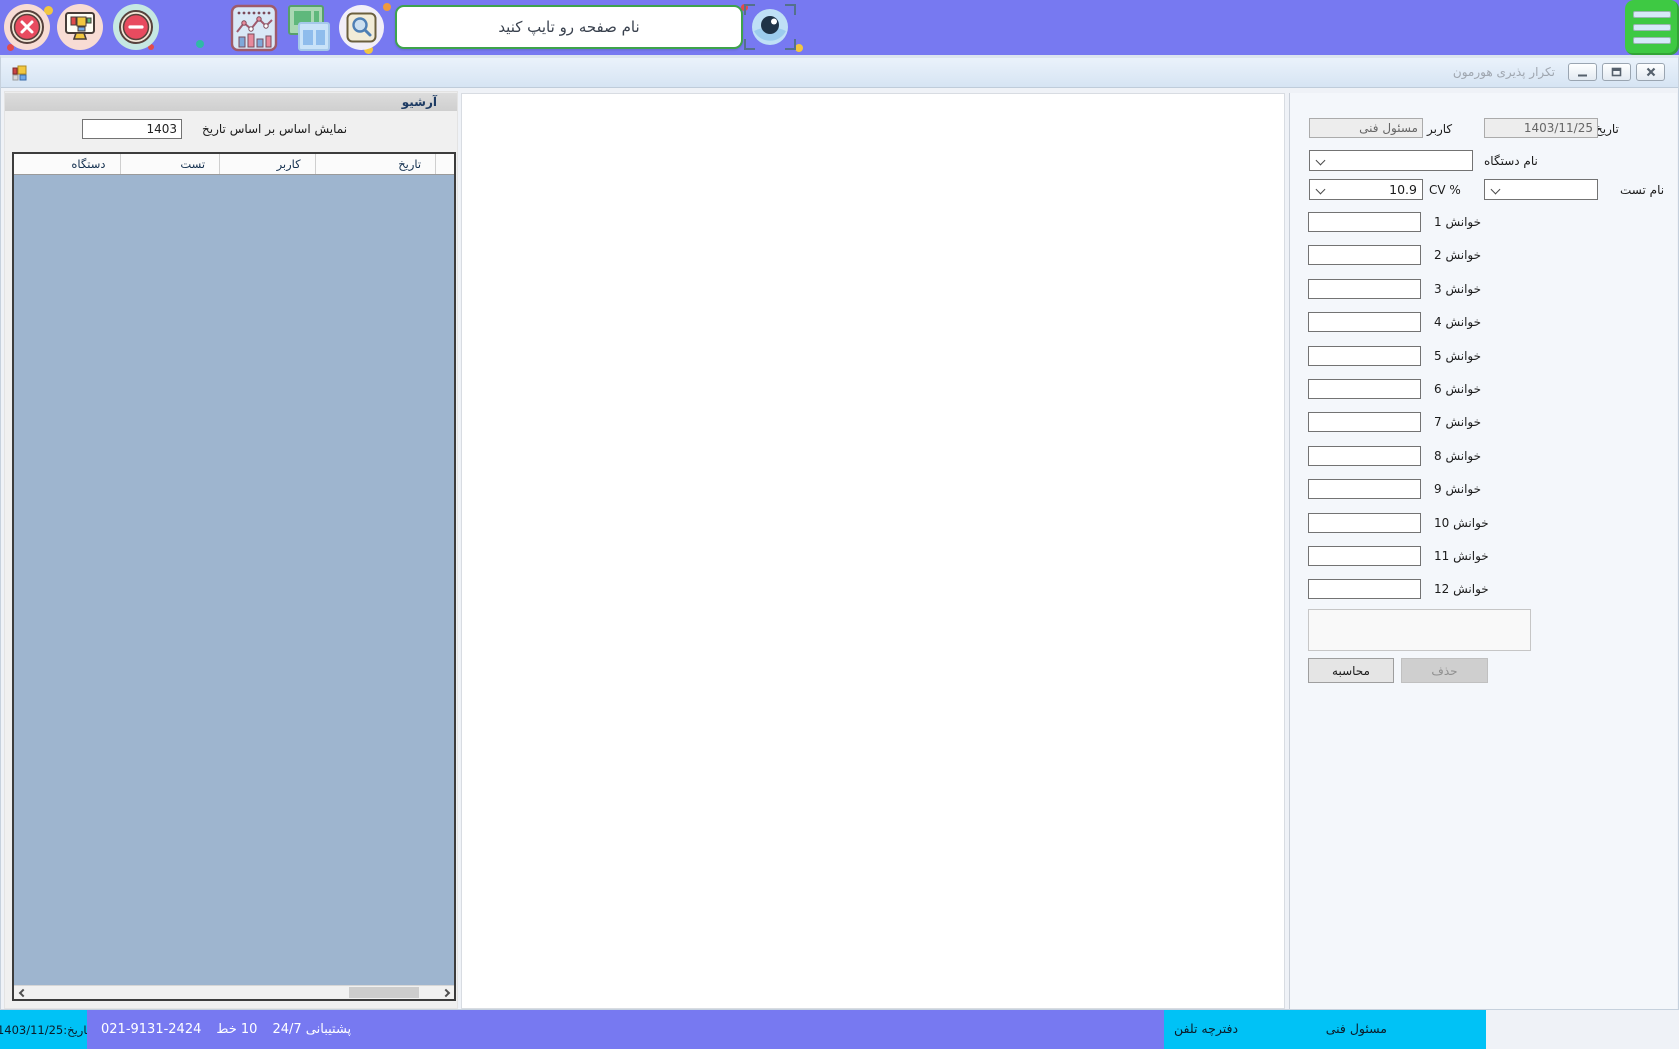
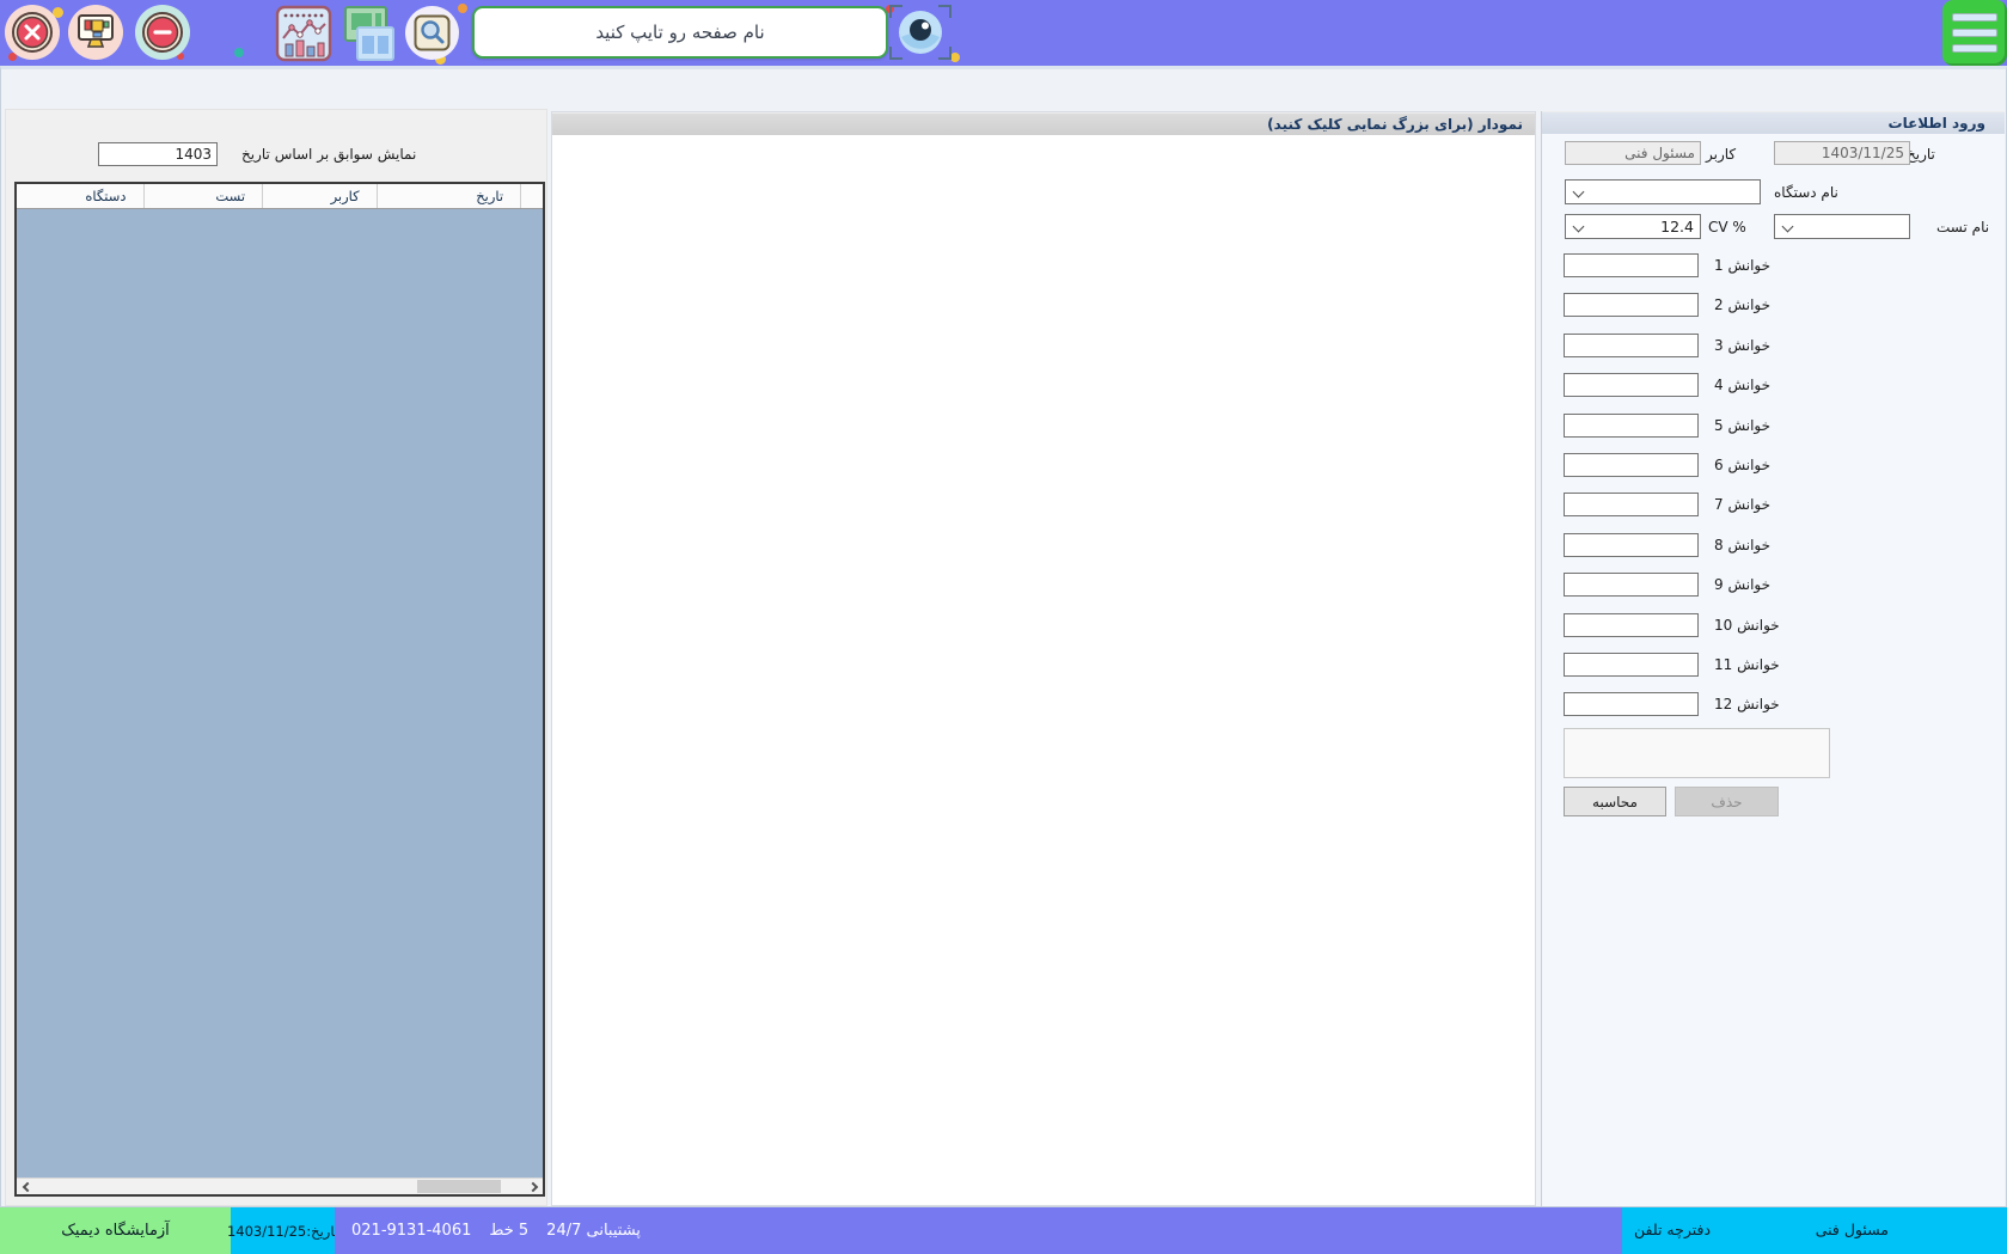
- تکرار پذیری هورمون
- آرشیو
  1403
- نمایش اساس بر اساس تاریخ
+ نمایش سوابق بر اساس تاریخ
  دستگاه
  تست
  کاربر
  تاریخ
+ نمودار (برای بزرگ نمایی کلیک کنید)
+ ورود اطلاعات
  تاریخ
  1403/11/25
  کاربر
  نام دستگاه
  نام تست
  CV %
- 10.9
+ 12.4
  خوانش 1
  خوانش 2
  خوانش 3
  خوانش 4
  خوانش 5
  خوانش 6
  خوانش 7
  خوانش 8
  خوانش 9
  خوانش 10
  خوانش 11
  خوانش 12
  محاسبه
  حذف
+ آزمایشگاه دیمیک
  اریخ:1403/11/25
  پشتیبانی 24/7
- 10 خط
+ 5 خط
- 021-9131-2424
+ 021-9131-4061
  دفترچه تلفن
  مسئول فنی
